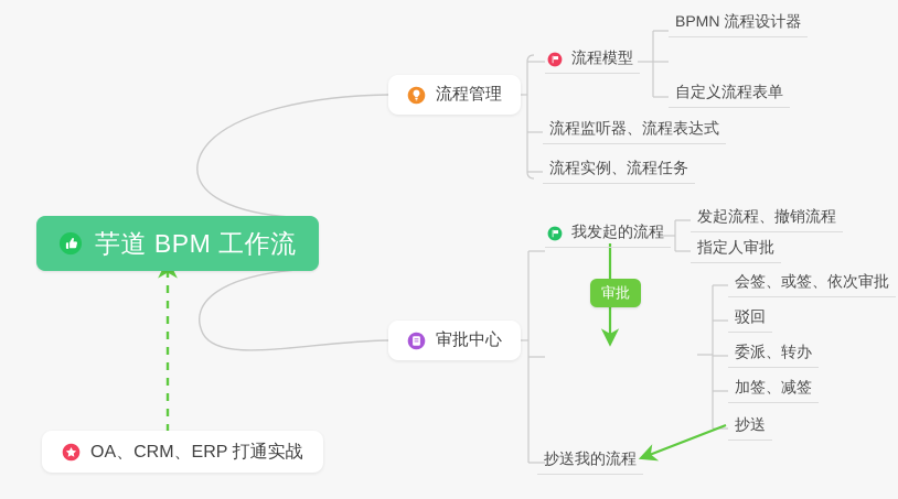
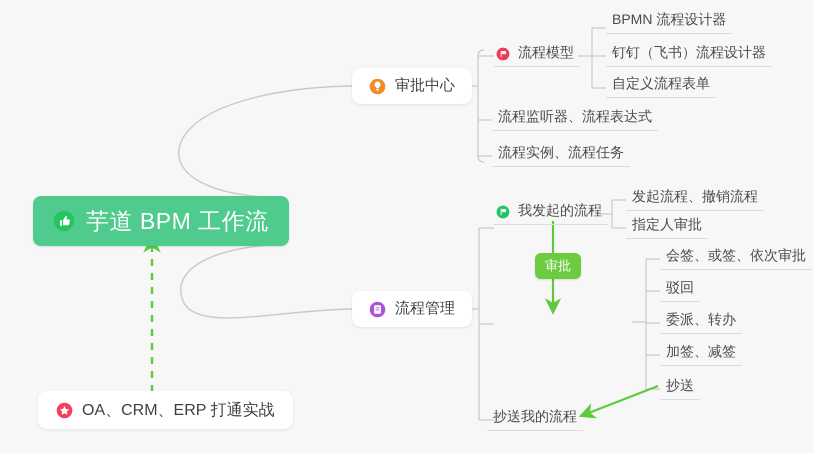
  芋道 BPM 工作流
- 流程管理
+ 审批中心
  流程模型
  BPMN 流程设计器
+ 钉钉（飞书）流程设计器
  自定义流程表单
  流程监听器、流程表达式
  流程实例、流程任务
- 审批中心
+ 流程管理
  我发起的流程
  发起流程、撤销流程
  指定人审批
  审批
  会签、或签、依次审批
  驳回
  委派、转办
  加签、减签
  抄送
  抄送我的流程
  OA、CRM、ERP 打通实战
